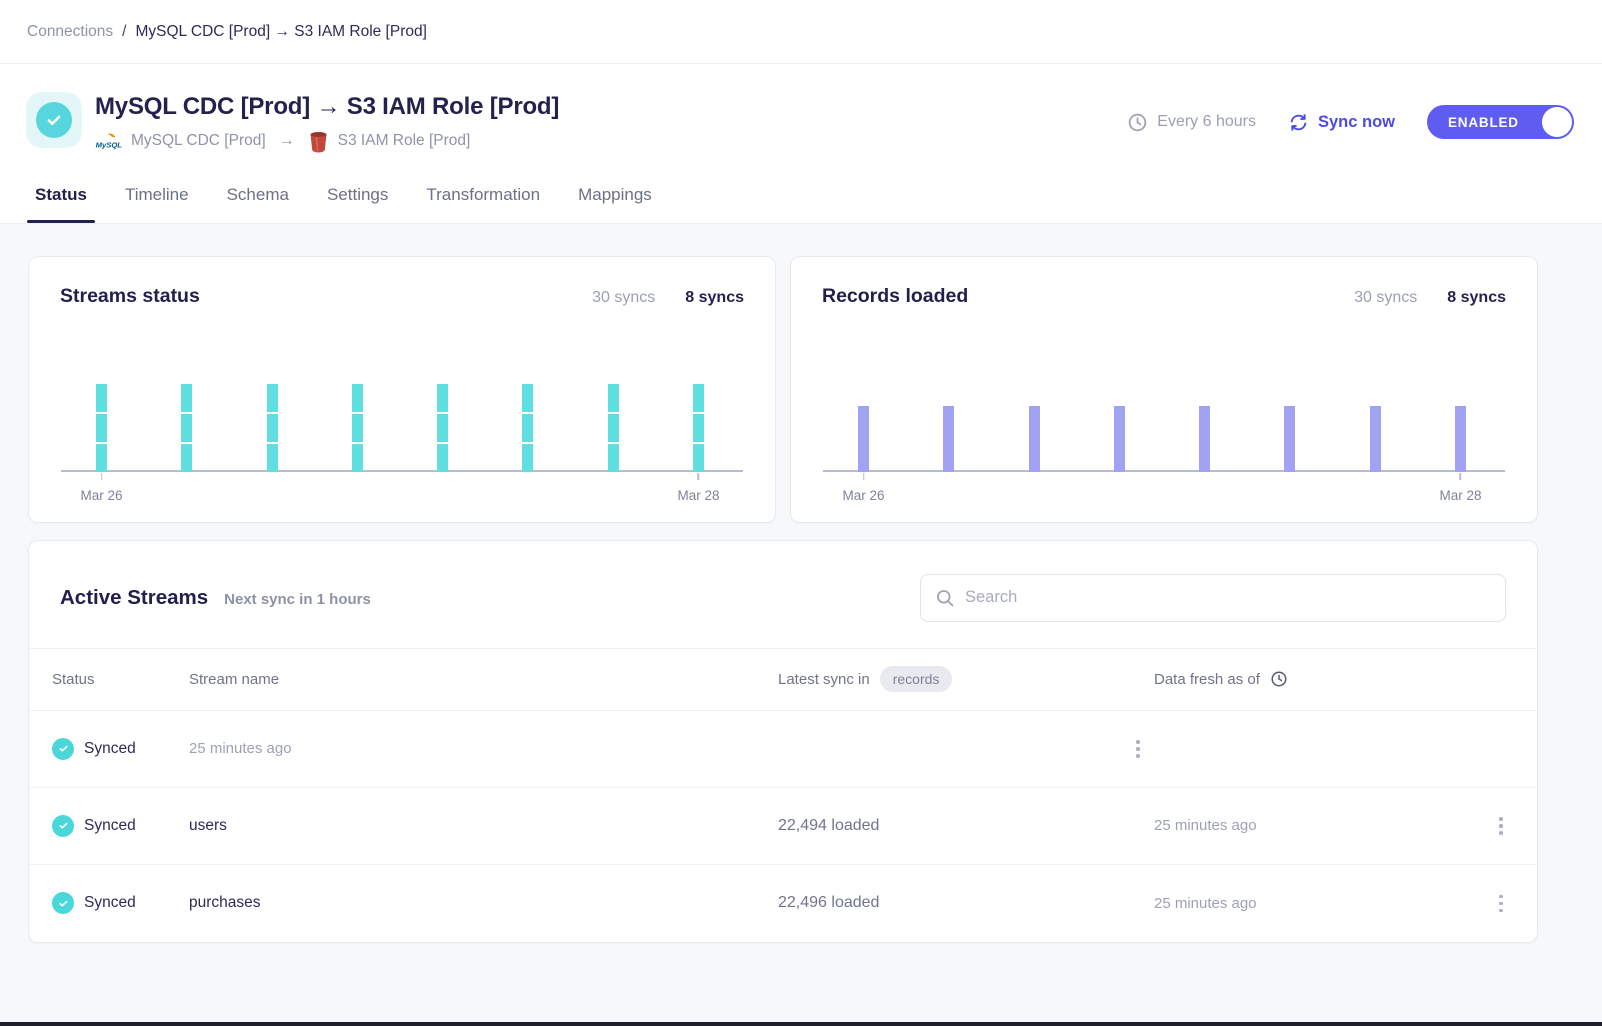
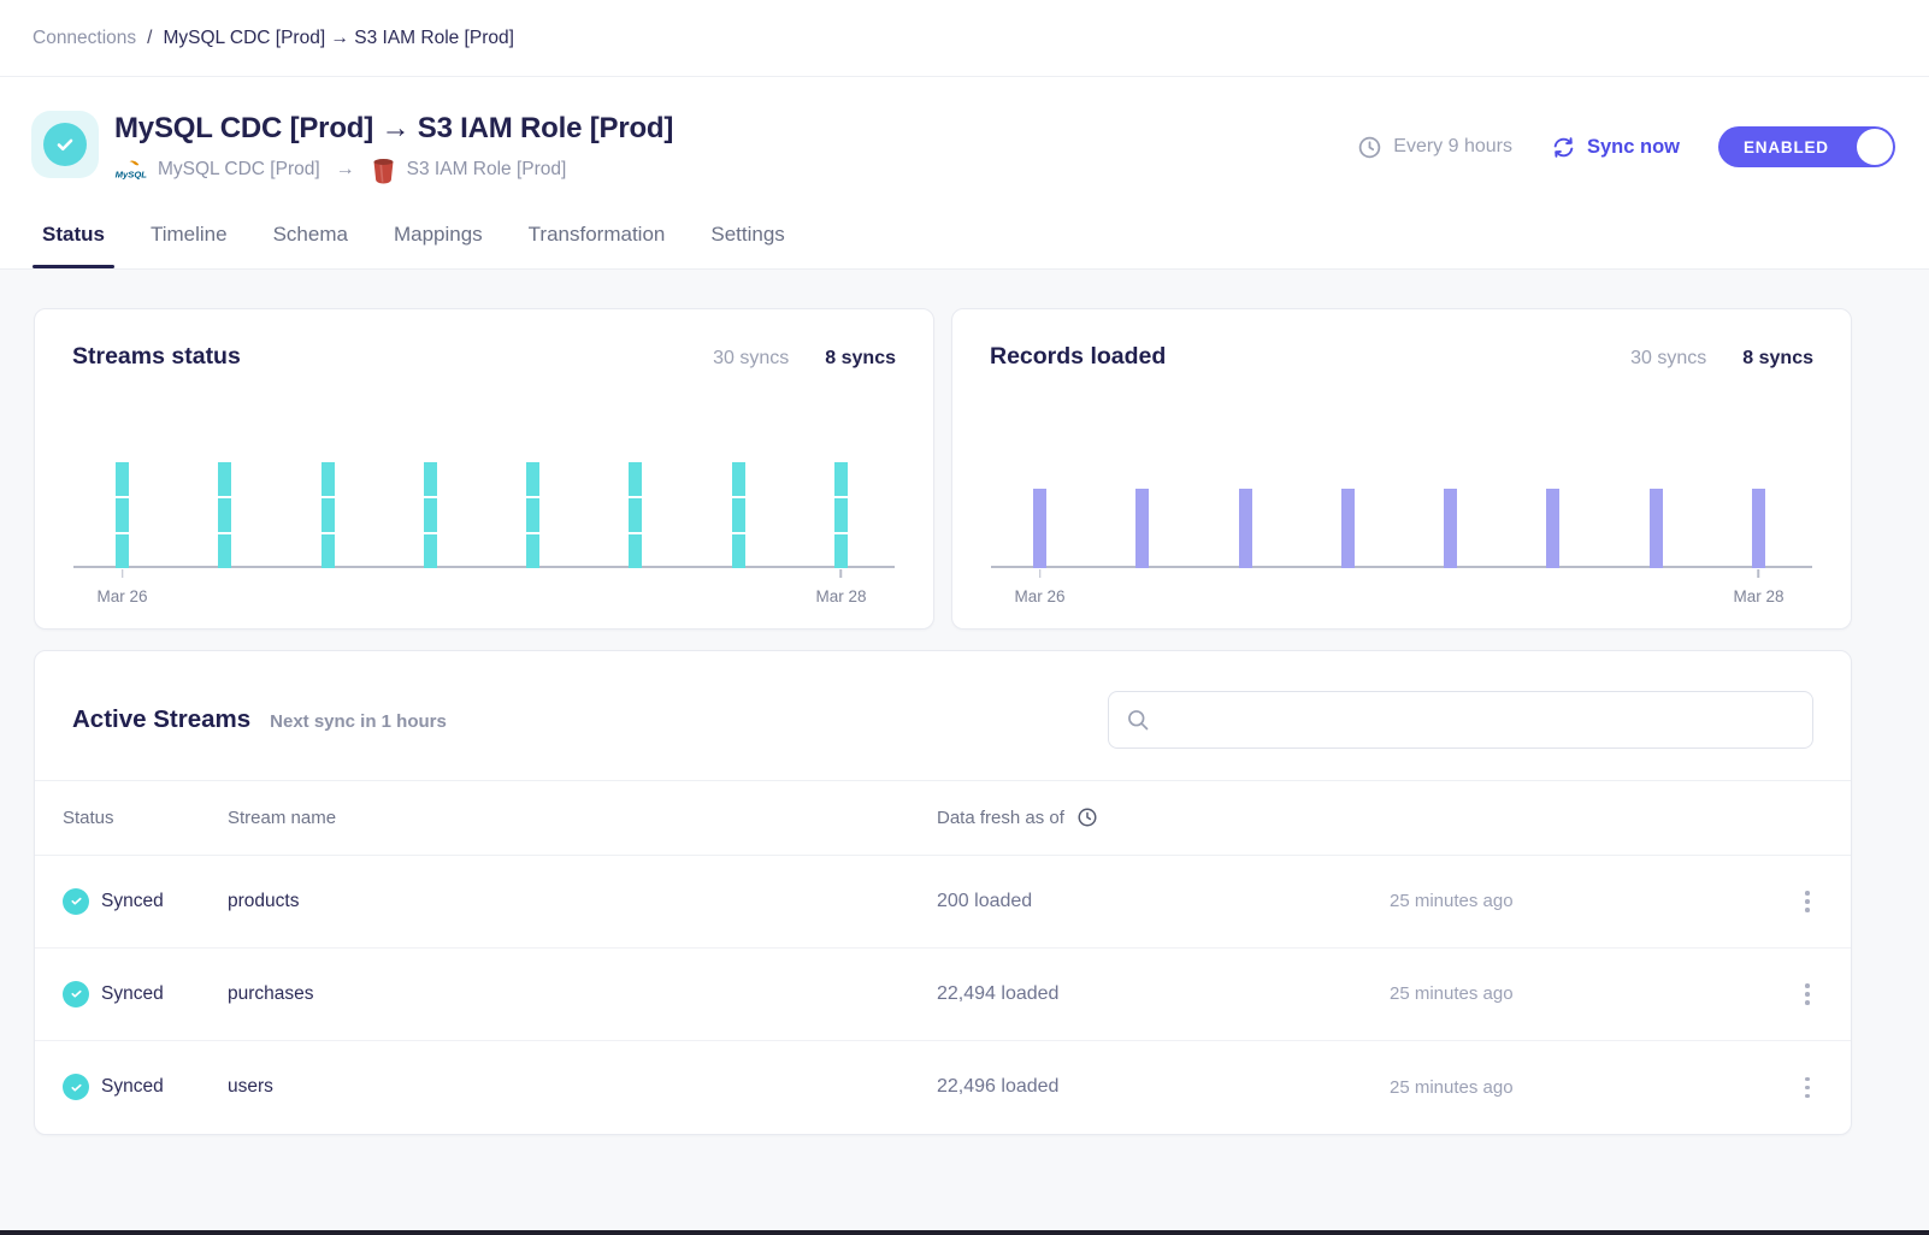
  Connections
  /
  MySQL CDC [Prod] → S3 IAM Role [Prod]
  MySQL CDC [Prod] → S3 IAM Role [Prod]
  MySQL
  MySQL CDC [Prod]
  →
  S3 IAM Role [Prod]
- Every 6 hours
+ Every 9 hours
  Sync now
  ENABLED
  Status
  Timeline
  Schema
- Settings
+ Mappings
  Transformation
- Mappings
+ Settings
  Streams status
  30 syncs
  8 syncs
  Mar 26
  Mar 28
  Records loaded
  30 syncs
  8 syncs
  Mar 26
  Mar 28
  Active Streams
  Next sync in 1 hours
- Search
  Status
  Stream name
- Latest sync in
- records
  Data fresh as of
  Synced
+ products
+ 200 loaded
  25 minutes ago
  Synced
- users
+ purchases
  22,494 loaded
  25 minutes ago
  Synced
- purchases
+ users
  22,496 loaded
  25 minutes ago
